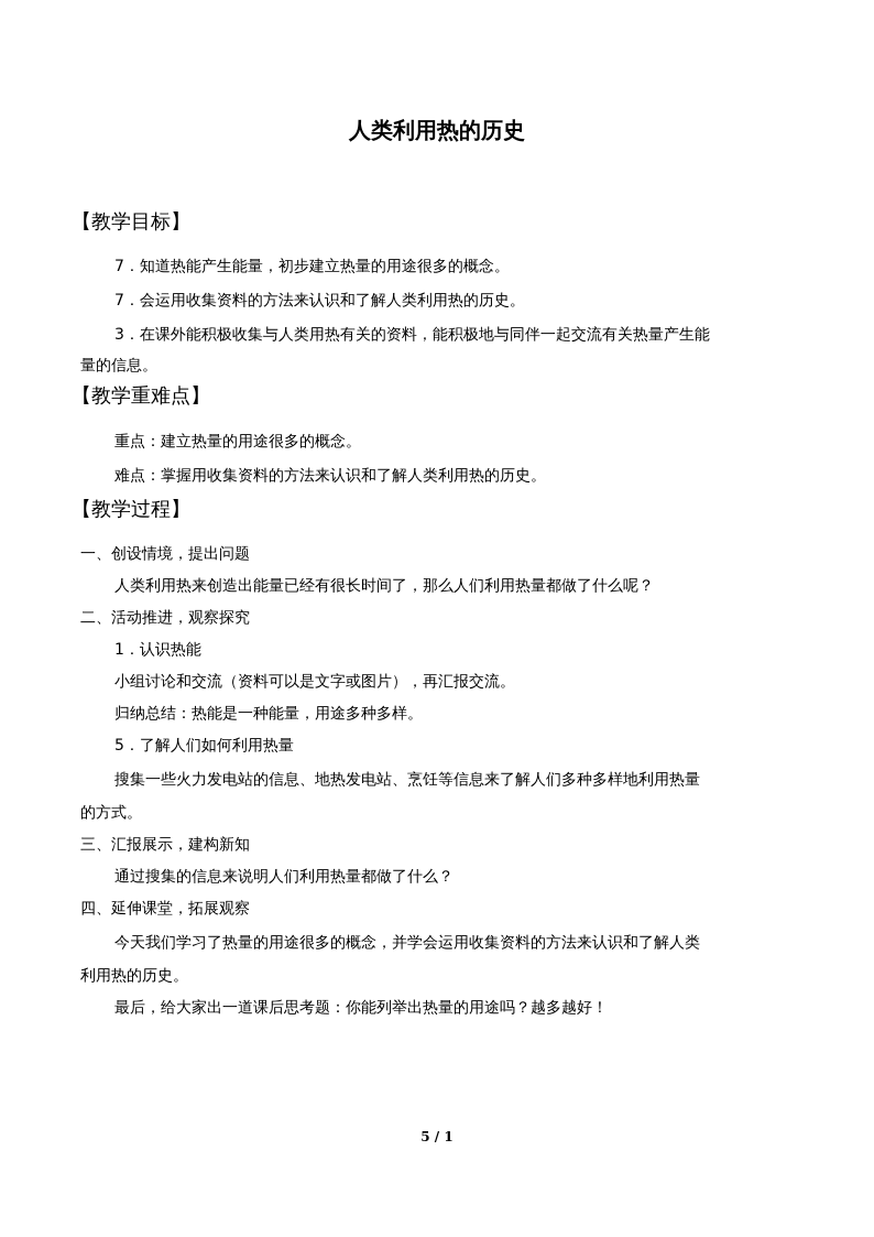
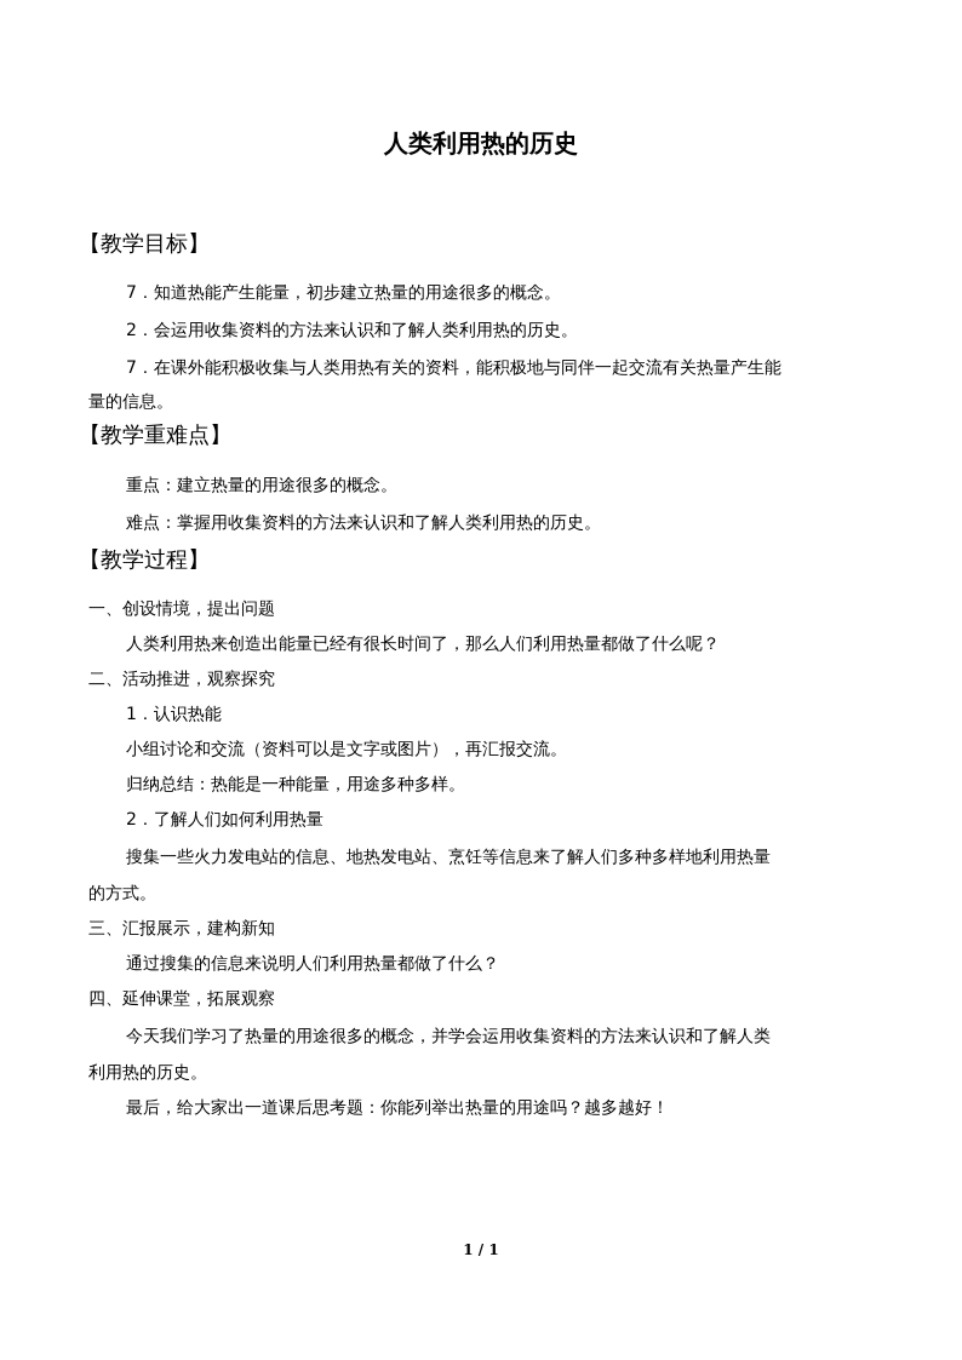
  人类利用热的历史
  【教学目标】
  7．知道热能产生能量，初步建立热量的用途很多的概念。
- 7．会运用收集资料的方法来认识和了解人类利用热的历史。
+ 2．会运用收集资料的方法来认识和了解人类利用热的历史。
- 3．在课外能积极收集与人类用热有关的资料，能积极地与同伴一起交流有关热量产生能
+ 7．在课外能积极收集与人类用热有关的资料，能积极地与同伴一起交流有关热量产生能
  量的信息。
  【教学重难点】
  重点：建立热量的用途很多的概念。
  难点：掌握用收集资料的方法来认识和了解人类利用热的历史。
  【教学过程】
  一、创设情境，提出问题
  人类利用热来创造出能量已经有很长时间了，那么人们利用热量都做了什么呢？
  二、活动推进，观察探究
  1．认识热能
  小组讨论和交流（资料可以是文字或图片），再汇报交流。
  归纳总结：热能是一种能量，用途多种多样。
- 5．了解人们如何利用热量
+ 2．了解人们如何利用热量
  搜集一些火力发电站的信息、地热发电站、烹饪等信息来了解人们多种多样地利用热量
  的方式。
  三、汇报展示，建构新知
  通过搜集的信息来说明人们利用热量都做了什么？
  四、延伸课堂，拓展观察
  今天我们学习了热量的用途很多的概念，并学会运用收集资料的方法来认识和了解人类
  利用热的历史。
  最后，给大家出一道课后思考题：你能列举出热量的用途吗？越多越好！
- 5 / 1
+ 1 / 1
